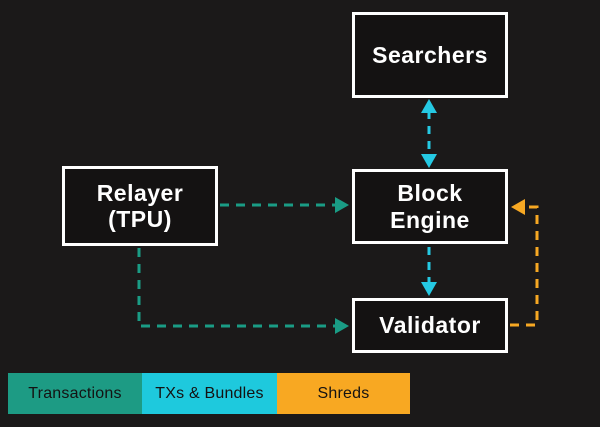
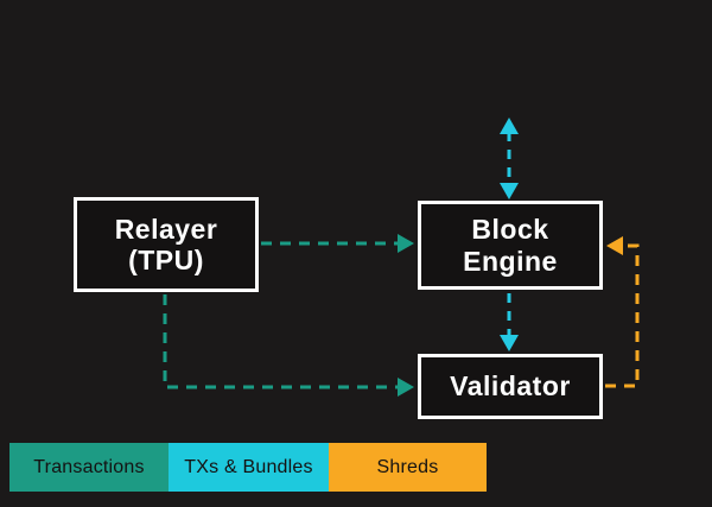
- Searchers
  Relayer
  (TPU)
  Block
  Engine
  Validator
  Transactions
  TXs & Bundles
  Shreds
